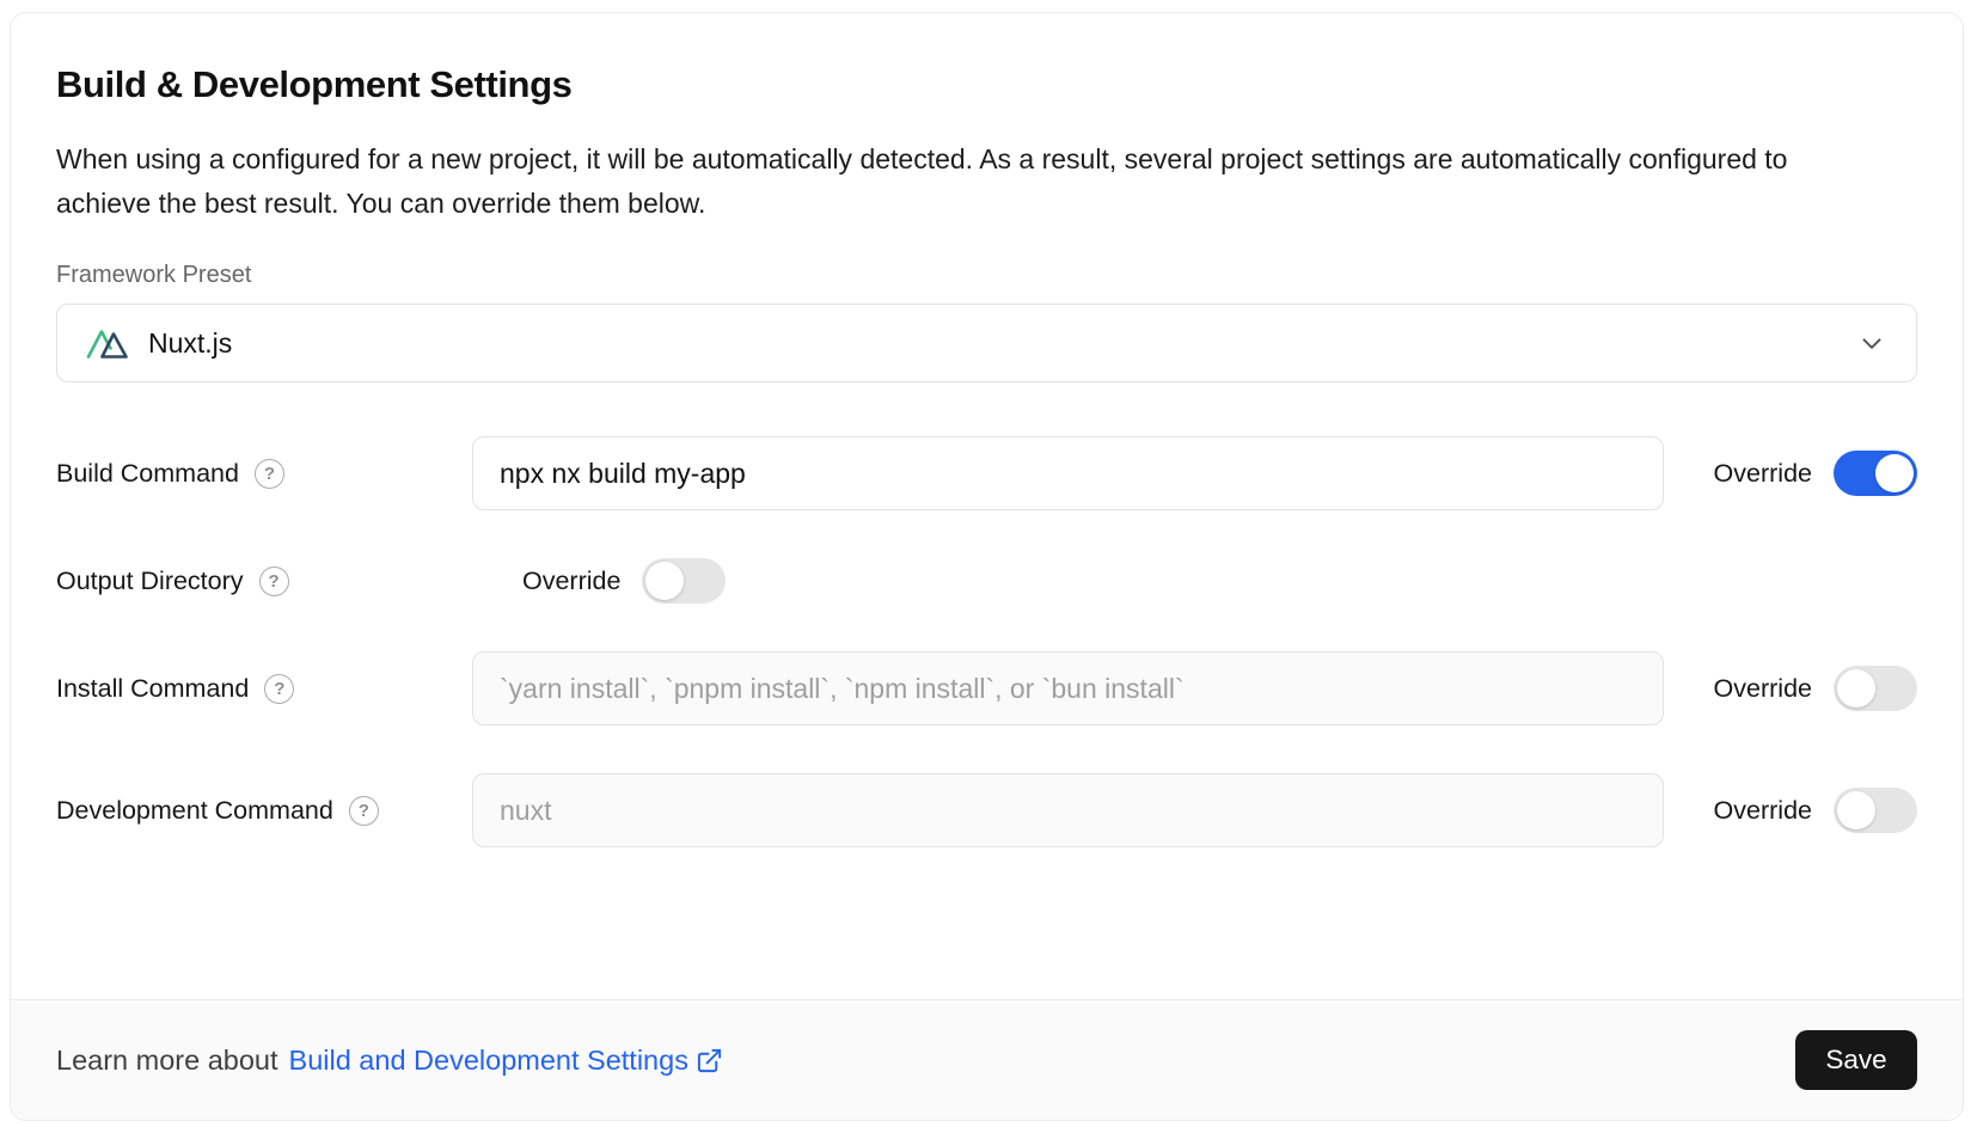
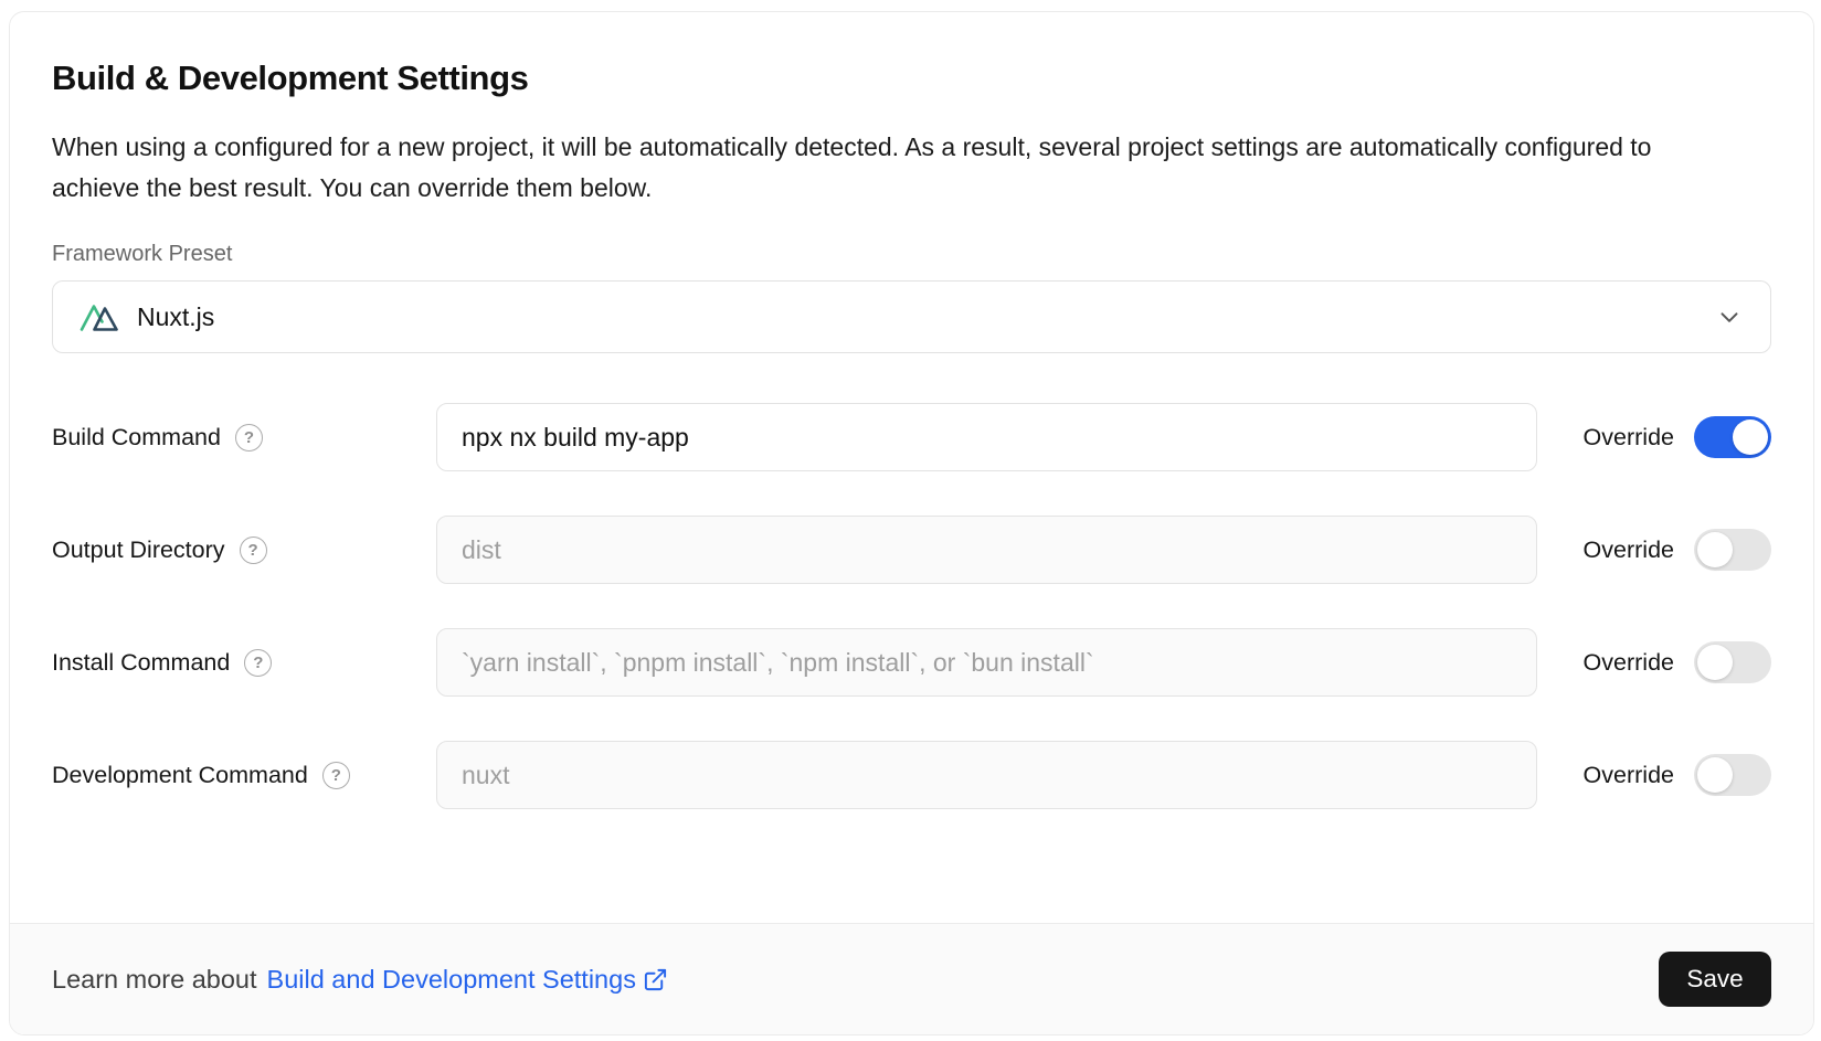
  Build & Development Settings
  When using a configured for a new project, it will be automatically detected. As a result, several project settings are automatically configured to achieve the best result. You can override them below.
  Framework Preset
  Nuxt.js
  Build Command
  ?
  npx nx build my-app
  Override
  Output Directory
  ?
+ dist
  Override
  Install Command
  ?
  `yarn install`, `pnpm install`, `npm install`, or `bun install`
  Override
  Development Command
  ?
  nuxt
  Override
  Learn more about
  Build and Development Settings
  Save
